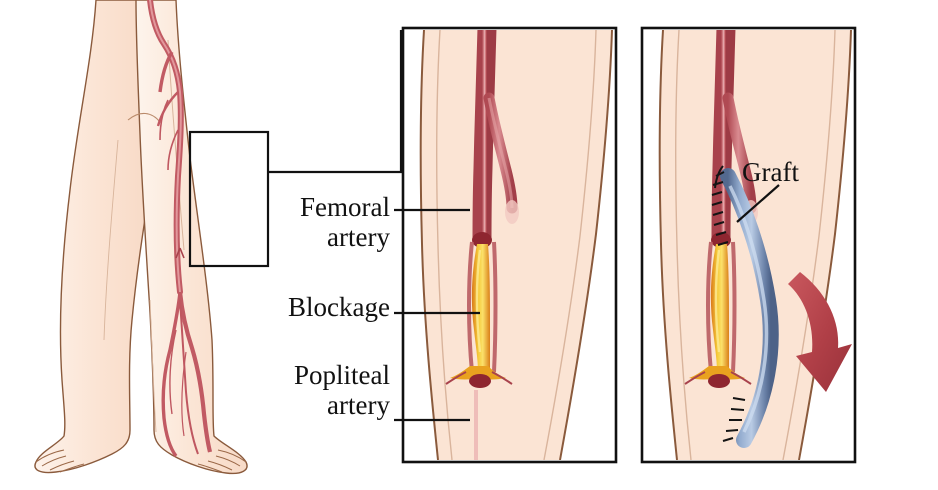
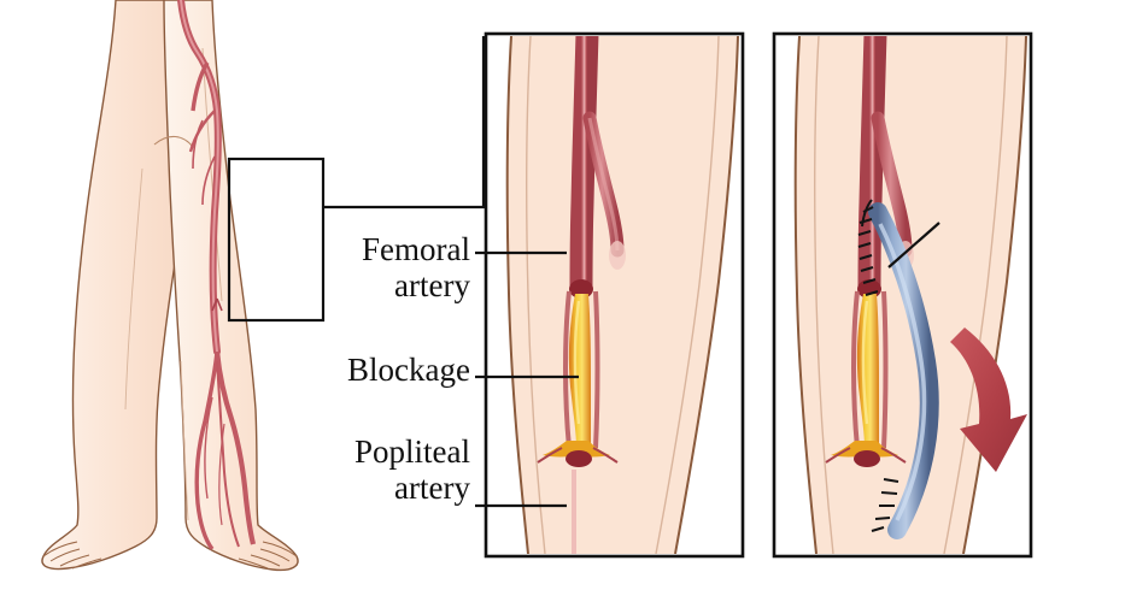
  Femoral
  artery
  Blockage
  Popliteal
  artery
- Graft
